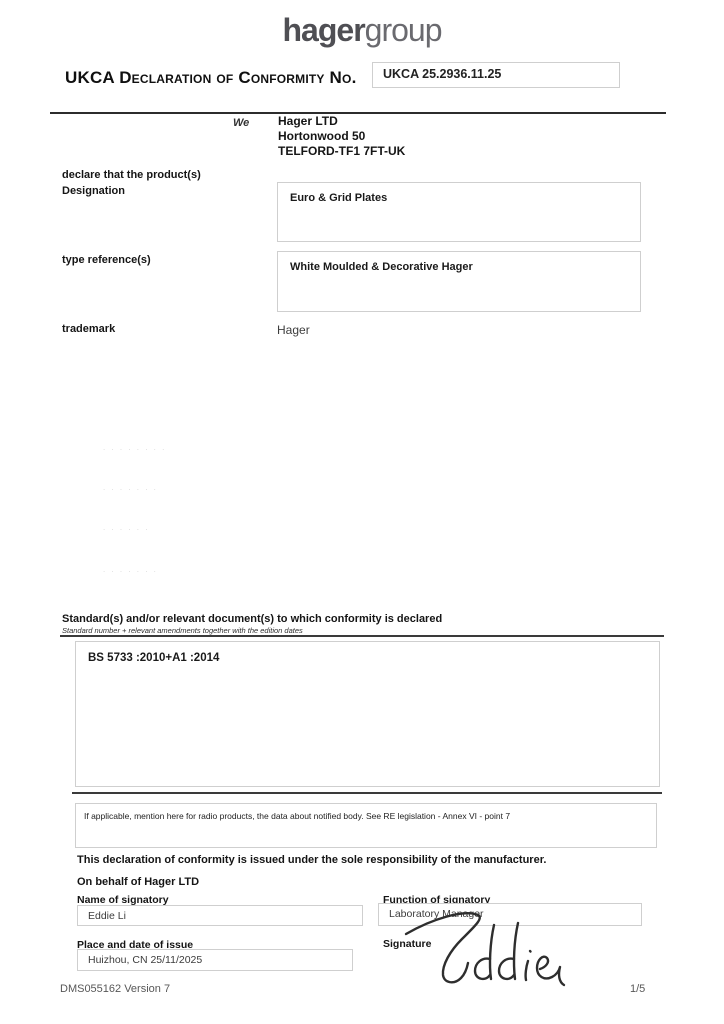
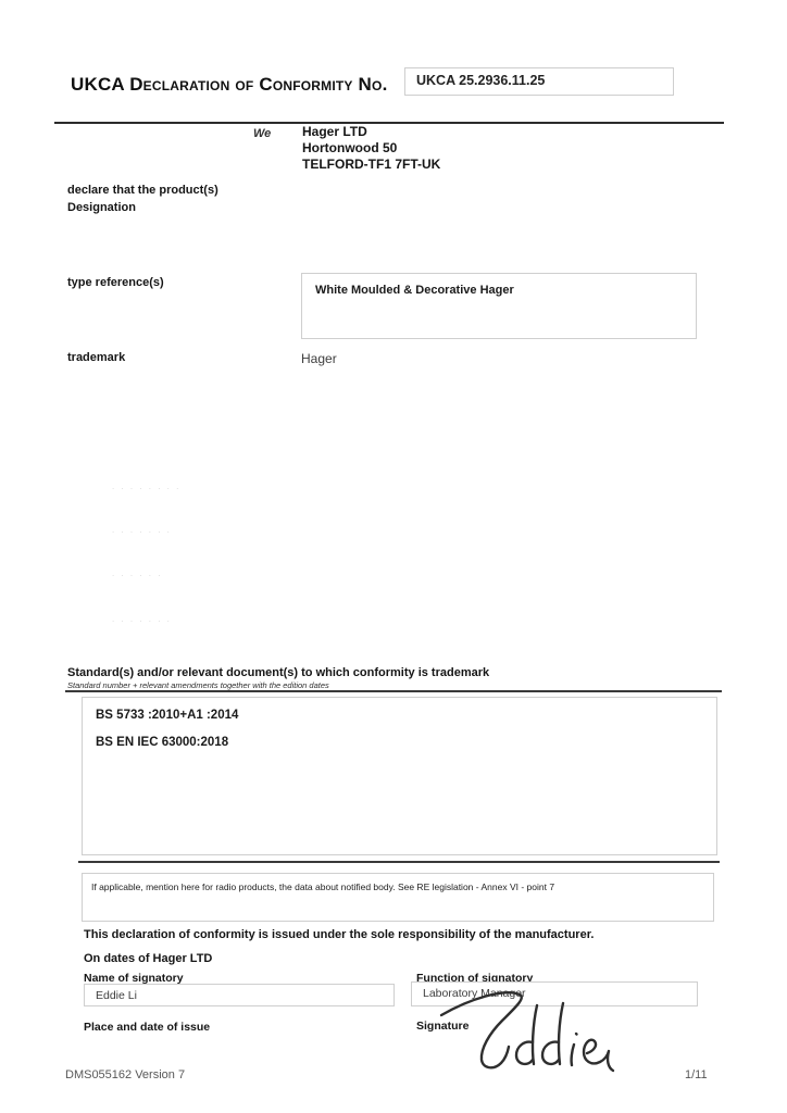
- hagergroup
  UKCA Declaration of Conformity No.
  UKCA 25.2936.11.25
  We
  Hager LTD
  Hortonwood 50
  TELFORD-TF1 7FT-UK
  declare that the product(s)
  Designation
- Euro & Grid Plates
  type reference(s)
  White Moulded & Decorative Hager
  trademark
  Hager
  . . . . . . . .
  . . . . . . .
  . . . . . .
  . . . . . . .
- Standard(s) and/or relevant document(s) to which conformity is declared
+ Standard(s) and/or relevant document(s) to which conformity is trademark
  Standard number + relevant amendments together with the edition dates
  BS 5733 :2010+A1 :2014
+ BS EN IEC 63000:2018
  If applicable, mention here for radio products, the data about notified body. See RE legislation - Annex VI - point 7
  This declaration of conformity is issued under the sole responsibility of the manufacturer.
- On behalf of Hager LTD
+ On dates of Hager LTD
  Name of signatory
  Eddie Li
  Function of signatory
  Laboratory Mr
  Place and date of issue
- Huizhou, CN 25/11/2025
  Signature
  DMS055162 Version 7
- 1/5
+ 1/11
